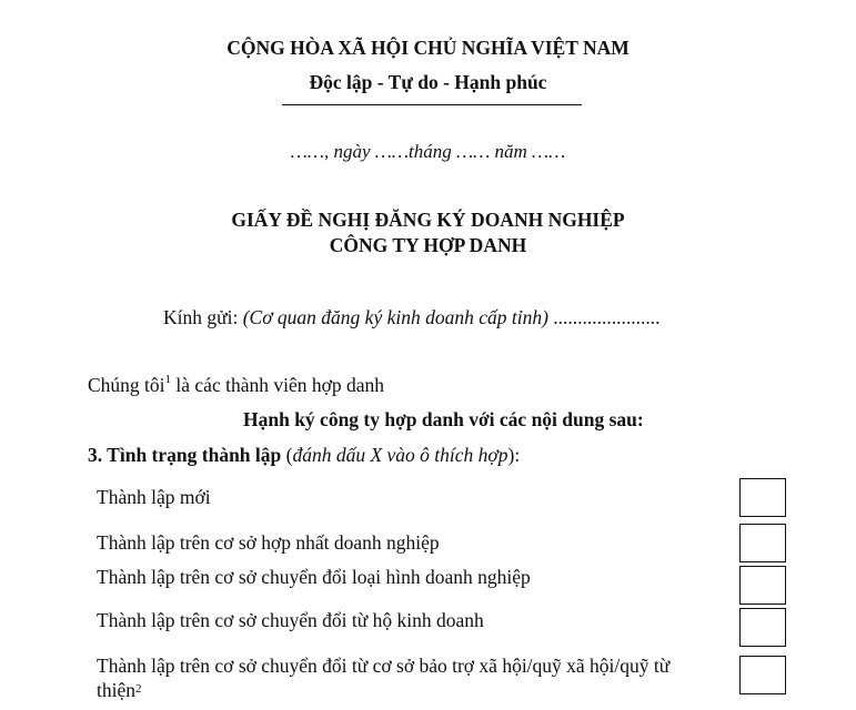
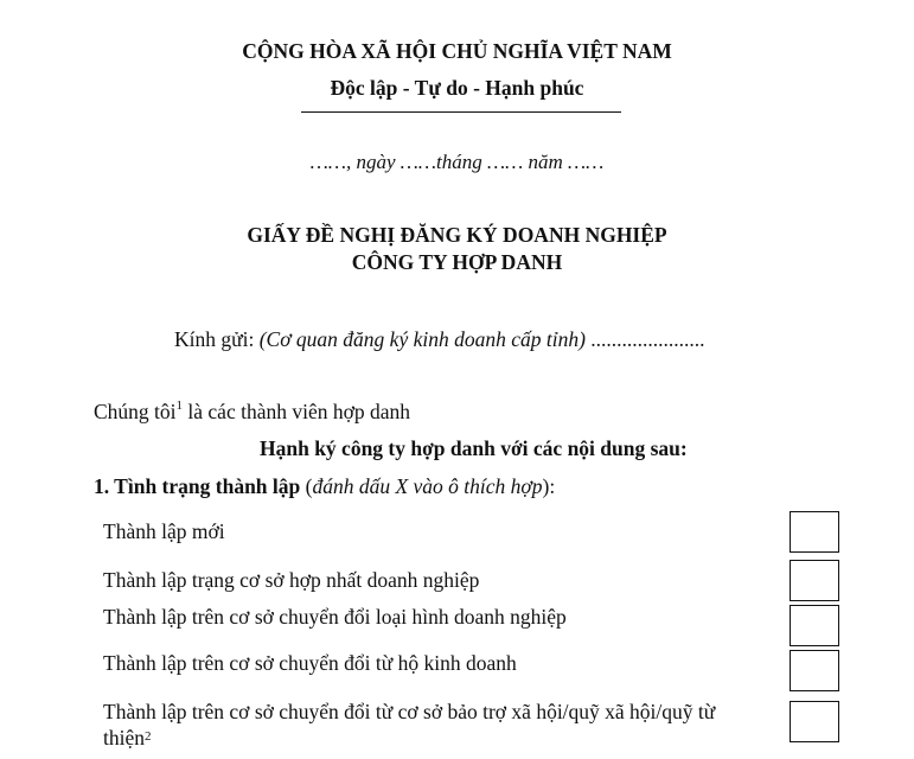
  CỘNG HÒA XÃ HỘI CHỦ NGHĨA VIỆT NAM
  Độc lập - Tự do - Hạnh phúc
  ……, ngày ……tháng …… năm ……
  GIẤY ĐỀ NGHỊ ĐĂNG KÝ DOANH NGHIỆP
  CÔNG TY HỢP DANH
  Kính gửi: (Cơ quan đăng ký kinh doanh cấp tỉnh) ......................
  Chúng tôi1 là các thành viên hợp danh
  Hạnh ký công ty hợp danh với các nội dung sau:
- 3. Tình trạng thành lập (đánh dấu X vào ô thích hợp):
+ 1. Tình trạng thành lập (đánh dấu X vào ô thích hợp):
  Thành lập mới
- Thành lập trên cơ sở hợp nhất doanh nghiệp
+ Thành lập trạng cơ sở hợp nhất doanh nghiệp
  Thành lập trên cơ sở chuyển đổi loại hình doanh nghiệp
  Thành lập trên cơ sở chuyển đổi từ hộ kinh doanh
  Thành lập trên cơ sở chuyển đổi từ cơ sở bảo trợ xã hội/quỹ xã hội/quỹ từ thiện2
